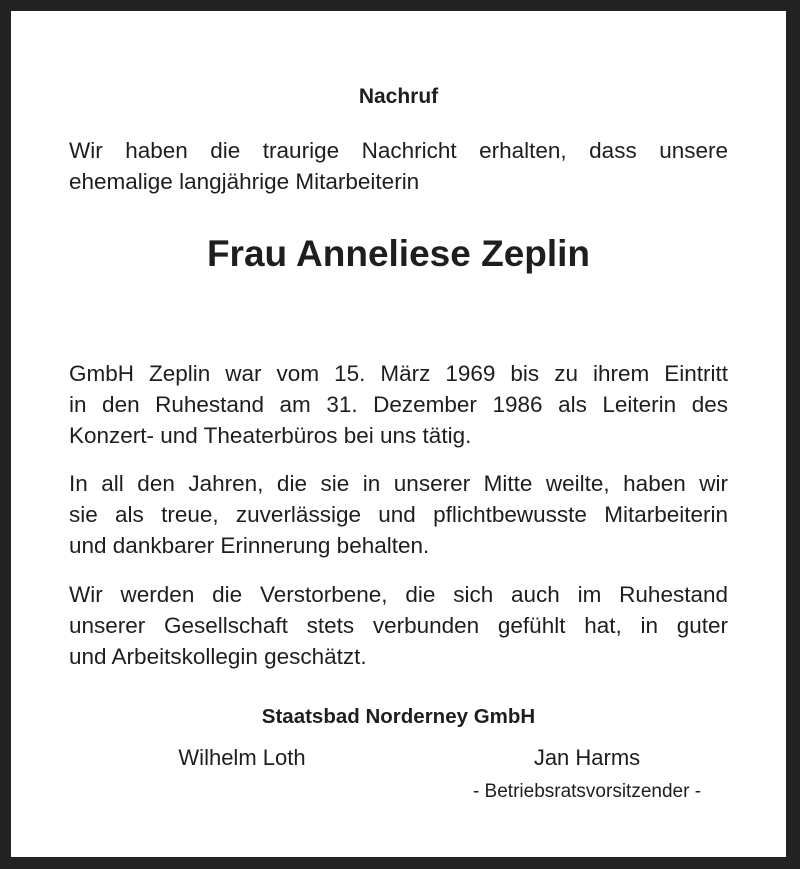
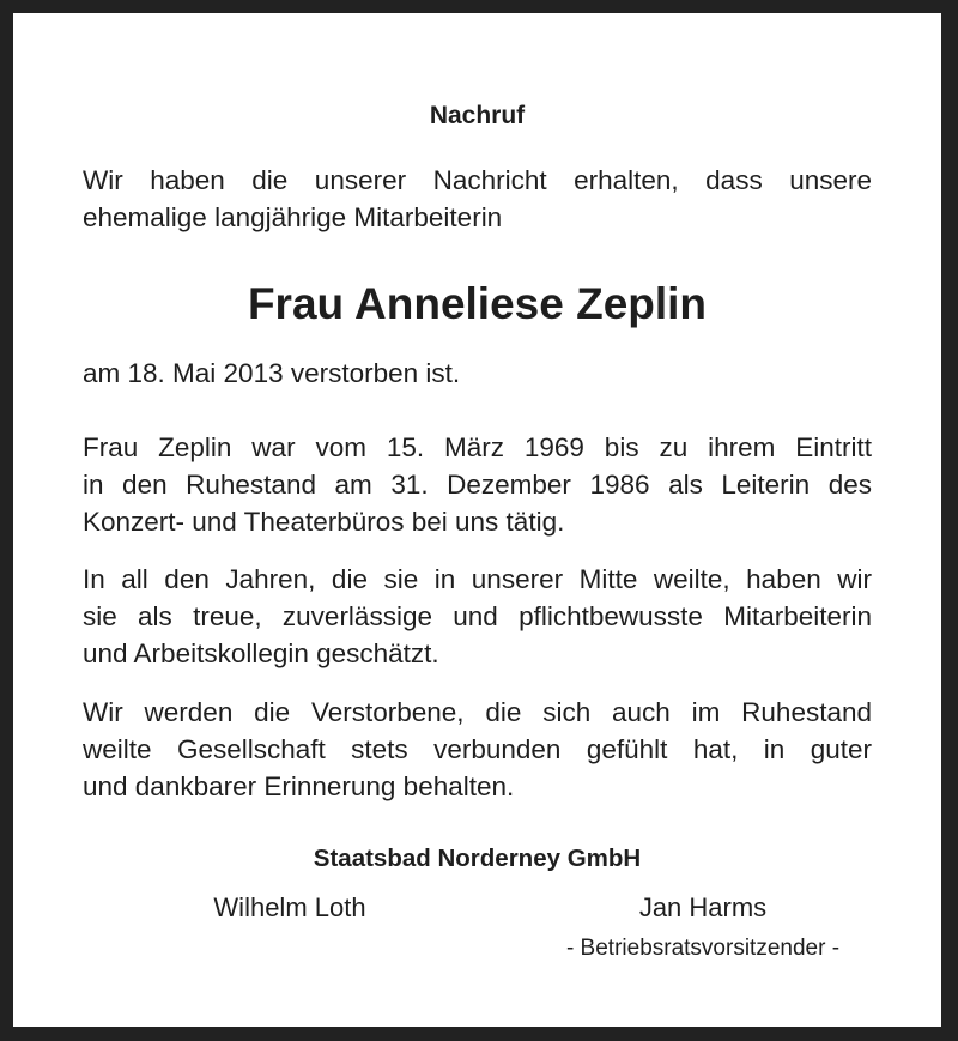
  Nachruf
- Wir haben die traurige Nachricht erhalten, dass unsere
+ Wir haben die unserer Nachricht erhalten, dass unsere
  ehemalige langjährige Mitarbeiterin
  Frau Anneliese Zeplin
+ am 18. Mai 2013 verstorben ist.
- GmbH Zeplin war vom 15. März 1969 bis zu ihrem Eintritt
+ Frau Zeplin war vom 15. März 1969 bis zu ihrem Eintritt
  in den Ruhestand am 31. Dezember 1986 als Leiterin des
  Konzert- und Theaterbüros bei uns tätig.
  In all den Jahren, die sie in unserer Mitte weilte, haben wir
  sie als treue, zuverlässige und pflichtbewusste Mitarbeiterin
- und dankbarer Erinnerung behalten.
+ und Arbeitskollegin geschätzt.
  Wir werden die Verstorbene, die sich auch im Ruhestand
- unserer Gesellschaft stets verbunden gefühlt hat, in guter
+ weilte Gesellschaft stets verbunden gefühlt hat, in guter
- und Arbeitskollegin geschätzt.
+ und dankbarer Erinnerung behalten.
  Staatsbad Norderney GmbH
  Wilhelm Loth
  Jan Harms
  - Betriebsratsvorsitzender -
